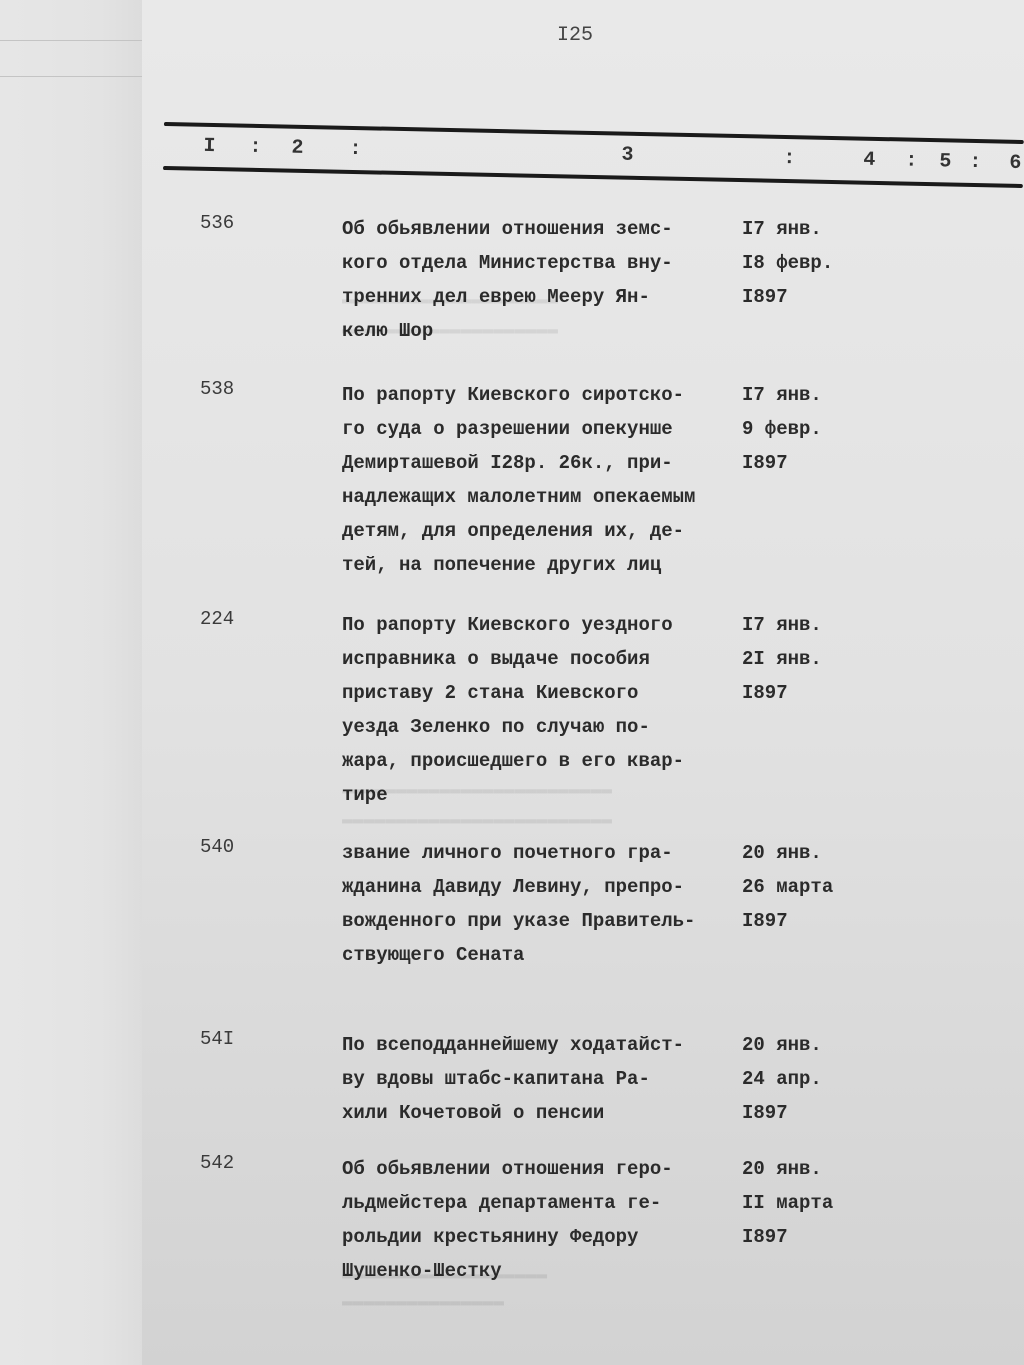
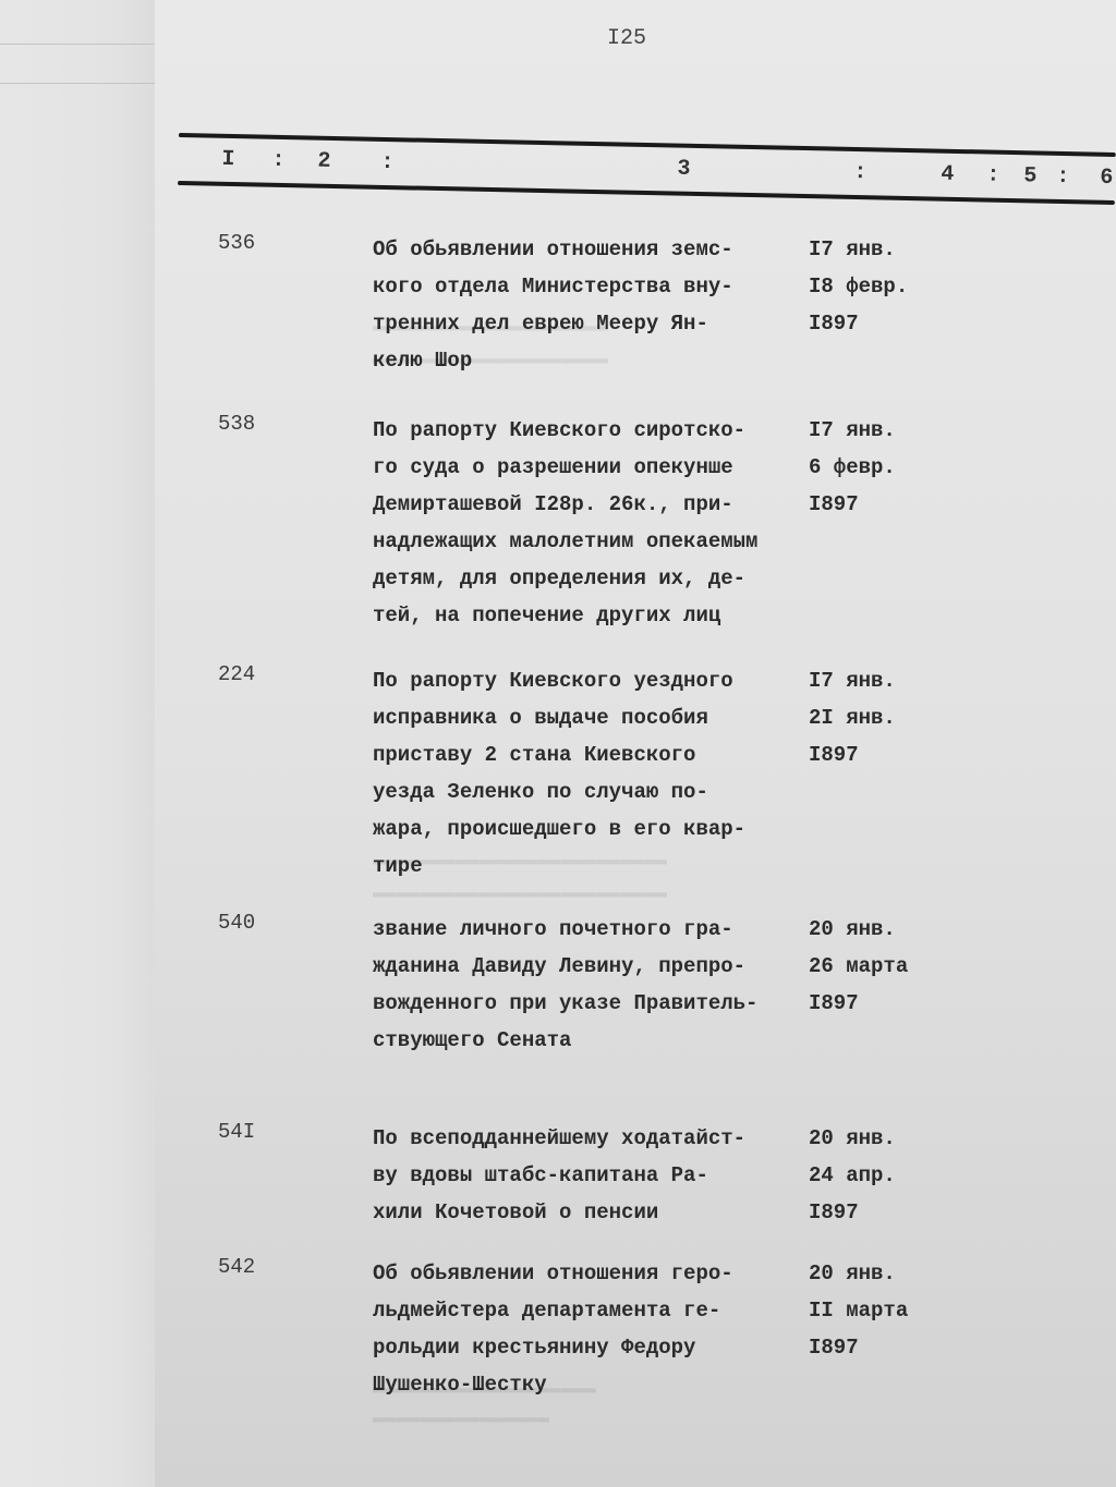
  I25
  536
  Об обьявлении отношения земс-
  кого отдела Министерства вну-
  тренних дел еврею Мееру Ян-
  келю Шор
  I7 янв.
  I8 февр.
  I897
  538
  По рапорту Киевского сиротско-
  го суда о разрешении опекунше
  Демирташевой I28р. 26к., при-
  надлежащих малолетним опекаемым
  детям, для определения их, де-
  тей, на попечение других лиц
  I7 янв.
- 9 февр.
+ 6 февр.
  I897
  224
  По рапорту Киевского уездного
  исправника о выдаче пособия
  приставу 2 стана Киевского
  уезда Зеленко по случаю по-
  жара, происшедшего в его квар-
  тире
  I7 янв.
  2I янв.
  I897
  540
  звание личного почетного гра-
  жданина Давиду Левину, препро-
  вожденного при указе Правитель-
  ствующего Сената
  20 янв.
  26 марта
  I897
  54I
  По всеподданнейшему ходатайст-
  ву вдовы штабс-капитана Ра-
  хили Кочетовой о пенсии
  20 янв.
  24 апр.
  I897
  542
  Об обьявлении отношения геро-
  льдмейстера департамента ге-
  рольдии крестьянину Федору
  Шушенко-Шестку
  20 янв.
  II марта
  I897
  ▬▬▬▬▬▬▬▬▬▬▬▬▬▬▬▬▬▬▬▬
  ▬▬▬▬▬▬▬▬▬▬▬▬▬▬▬▬▬▬▬▬
  ▬▬▬▬▬▬▬▬▬▬▬▬▬▬▬▬▬▬▬▬▬▬▬▬▬
  ▬▬▬▬▬▬▬▬▬▬▬▬▬▬▬▬▬▬▬
